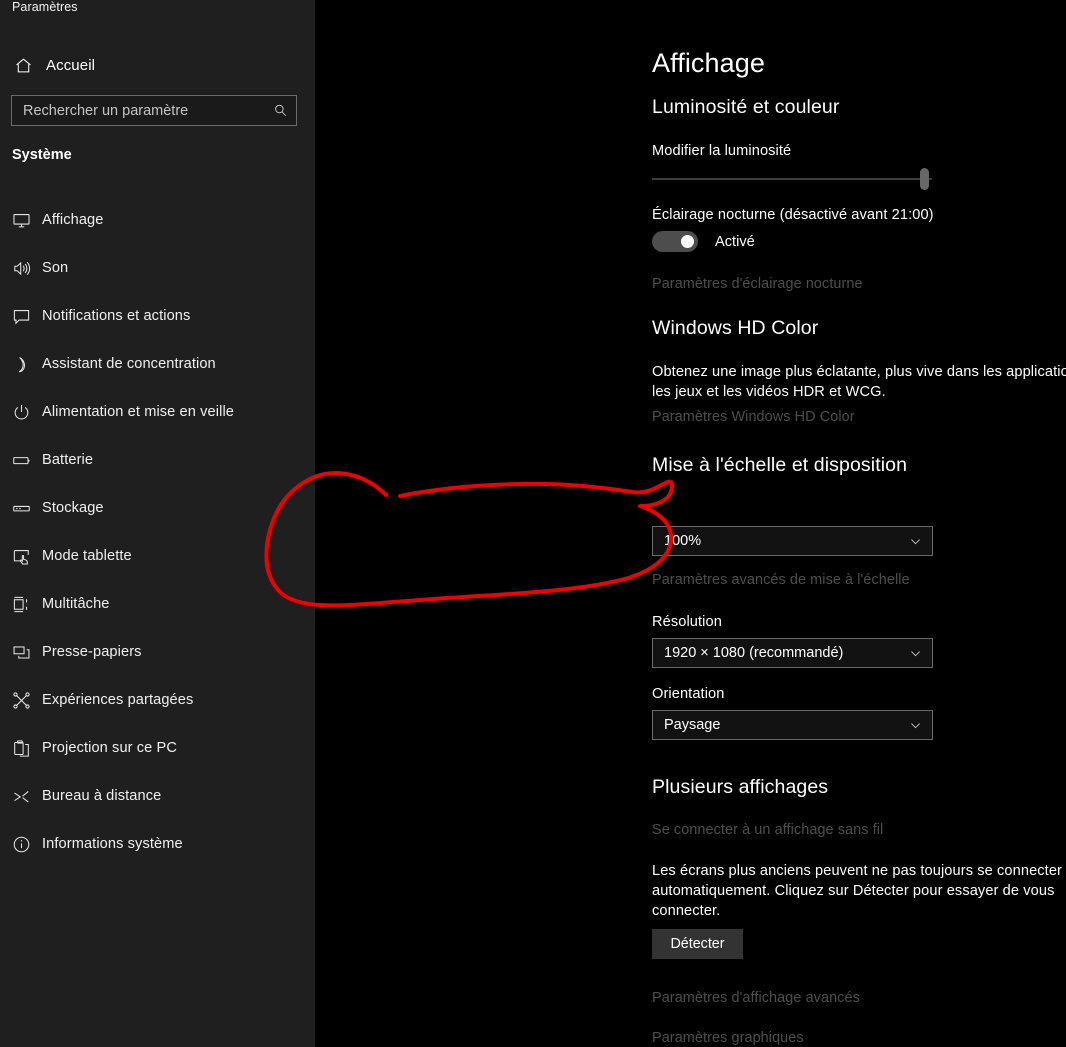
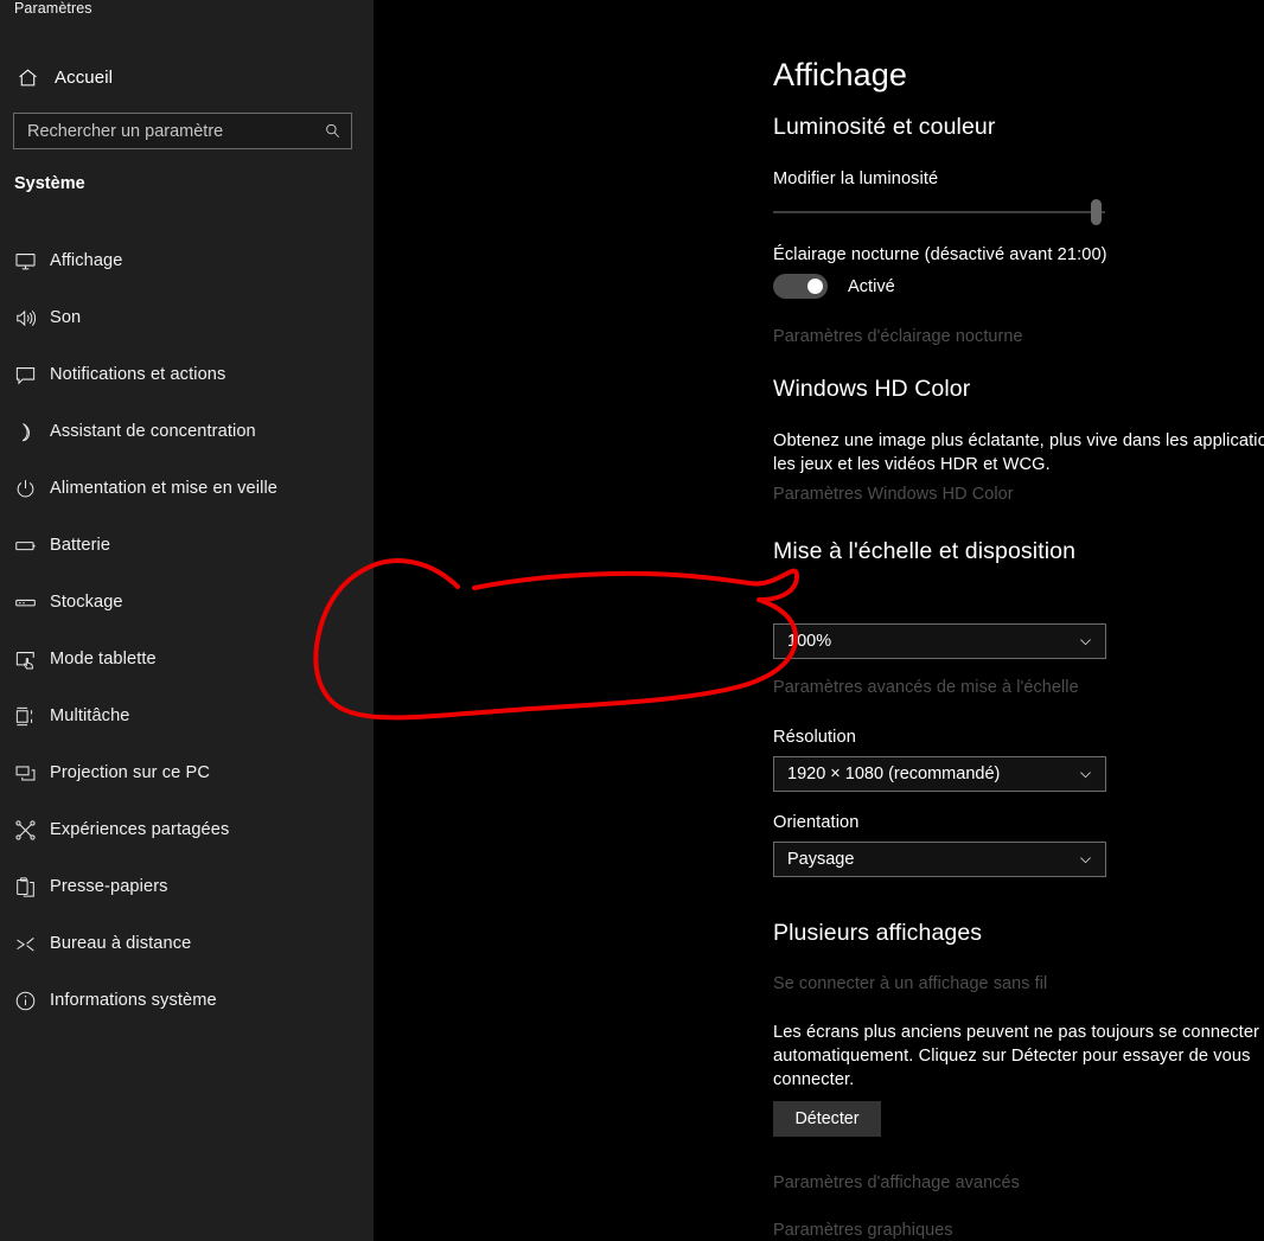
  Paramètres
  Accueil
  Rechercher un paramètre
  Système
  Affichage
  Son
  Notifications et actions
  Assistant de concentration
  Alimentation et mise en veille
  Batterie
  Stockage
  Mode tablette
  Multitâche
- Presse-papiers
+ Projection sur ce PC
  Expériences partagées
- Projection sur ce PC
+ Presse-papiers
  Bureau à distance
  Informations système
  Affichage
  Luminosité et couleur
  Modifier la luminosité
  Éclairage nocturne (désactivé avant 21:00)
  Activé
  Paramètres d'éclairage nocturne
  Windows HD Color
  Obtenez une image plus éclatante, plus vive dans les applicatio les jeux et les vidéos HDR et WCG.
  Paramètres Windows HD Color
  Mise à l'échelle et disposition
  100%
  Paramètres avancés de mise à l'échelle
  Résolution
  1920 × 1080 (recommandé)
  Orientation
  Paysage
  Plusieurs affichages
  Se connecter à un affichage sans fil
  Les écrans plus anciens peuvent ne pas toujours se connecter automatiquement. Cliquez sur Détecter pour essayer de vous connecter.
  Détecter
  Paramètres d'affichage avancés
  Paramètres graphiques
